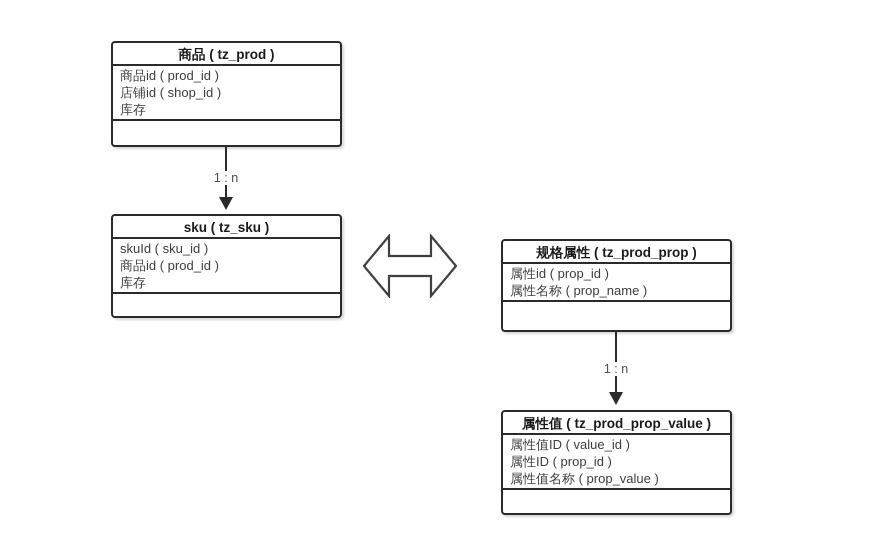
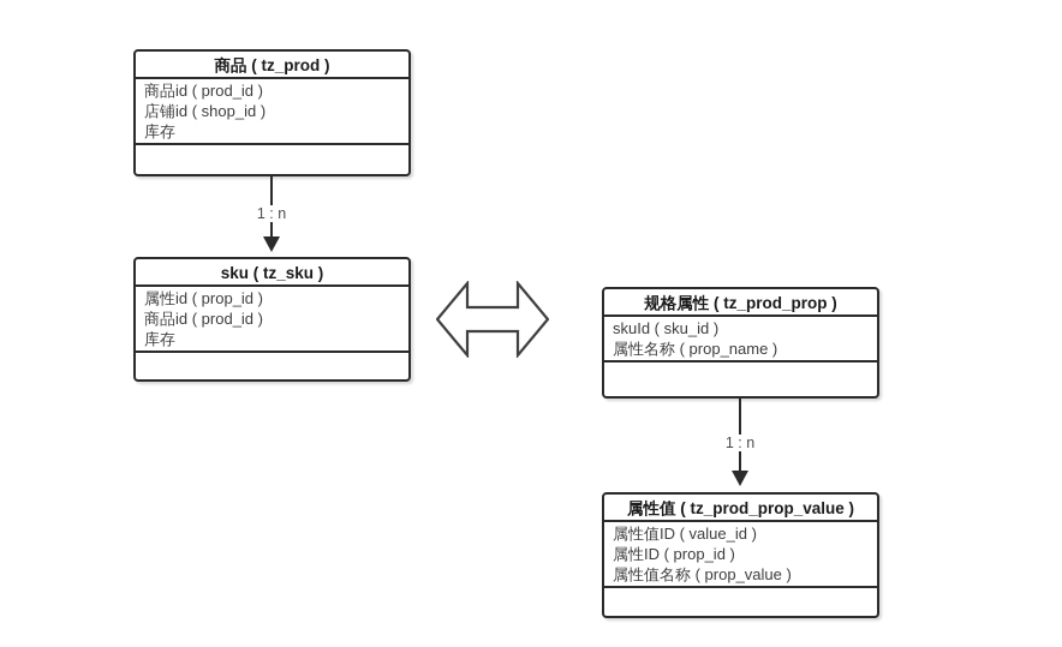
  商品 ( tz_prod )
  商品id ( prod_id )
  店铺id ( shop_id )
  库存
  1 : n
  sku ( tz_sku )
- skuId ( sku_id )
+ 属性id ( prop_id )
  商品id ( prod_id )
  库存
  规格属性 ( tz_prod_prop )
- 属性id ( prop_id )
+ skuId ( sku_id )
  属性名称 ( prop_name )
  1 : n
  属性值 ( tz_prod_prop_value )
  属性值ID ( value_id )
  属性ID ( prop_id )
  属性值名称 ( prop_value )
